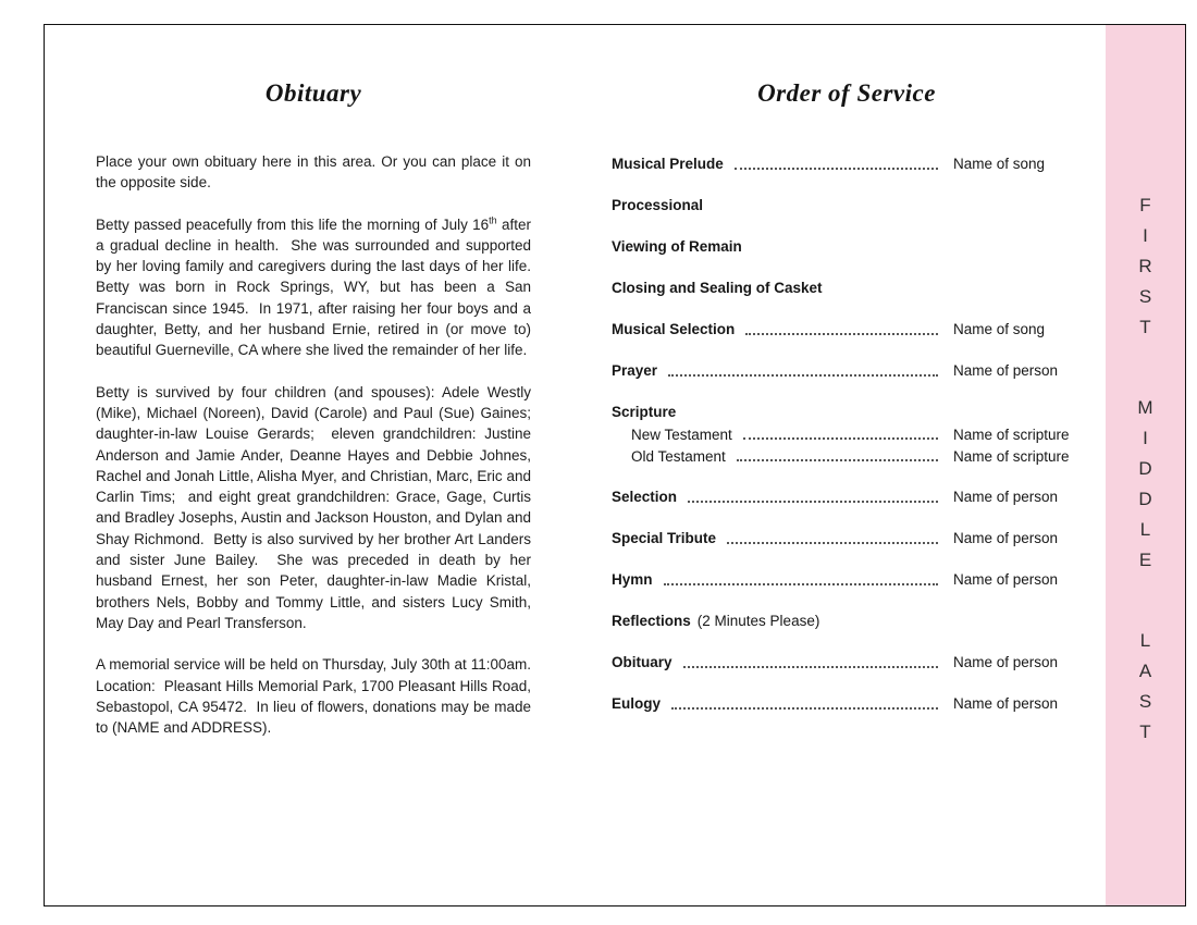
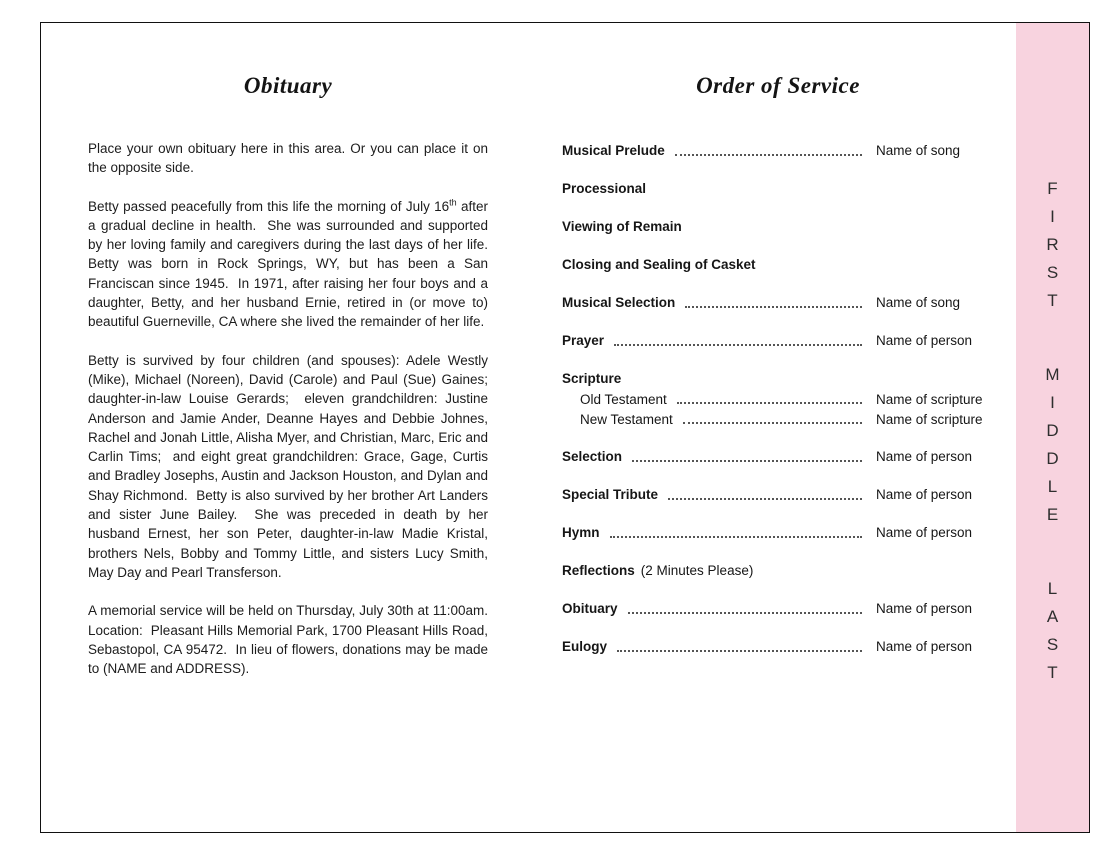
  Obituary
  Place your own obituary here in this area. Or you can place it on the opposite side.
  Betty passed peacefully from this life the morning of July 16th after a gradual decline in health. She was surrounded and supported by her loving family and caregivers during the last days of her life. Betty was born in Rock Springs, WY, but has been a San Franciscan since 1945. In 1971, after raising her four boys and a daughter, Betty, and her husband Ernie, retired in (or move to) beautiful Guerneville, CA where she lived the remainder of her life.
  Betty is survived by four children (and spouses): Adele Westly (Mike), Michael (Noreen), David (Carole) and Paul (Sue) Gaines; daughter-in-law Louise Gerards; eleven grandchildren: Justine Anderson and Jamie Ander, Deanne Hayes and Debbie Johnes, Rachel and Jonah Little, Alisha Myer, and Christian, Marc, Eric and Carlin Tims; and eight great grandchildren: Grace, Gage, Curtis and Bradley Josephs, Austin and Jackson Houston, and Dylan and Shay Richmond. Betty is also survived by her brother Art Landers and sister June Bailey. She was preceded in death by her husband Ernest, her son Peter, daughter-in-law Madie Kristal, brothers Nels, Bobby and Tommy Little, and sisters Lucy Smith, May Day and Pearl Transferson.
  A memorial service will be held on Thursday, July 30th at 11:00am. Location: Pleasant Hills Memorial Park, 1700 Pleasant Hills Road, Sebastopol, CA 95472. In lieu of flowers, donations may be made to (NAME and ADDRESS).
  Order of Service
  Musical Prelude
  Name of song
  Processional
  Viewing of Remain
  Closing and Sealing of Casket
  Musical Selection
  Name of song
  Prayer
  Name of person
  Scripture
- New Testament
+ Old Testament
  Name of scripture
- Old Testament
+ New Testament
  Name of scripture
  Selection
  Name of person
  Special Tribute
  Name of person
  Hymn
  Name of person
  Reflections
  (2 Minutes Please)
  Obituary
  Name of person
  Eulogy
  Name of person
  F
  I
  R
  S
  T
  M
  I
  D
  D
  L
  E
  L
  A
  S
  T
